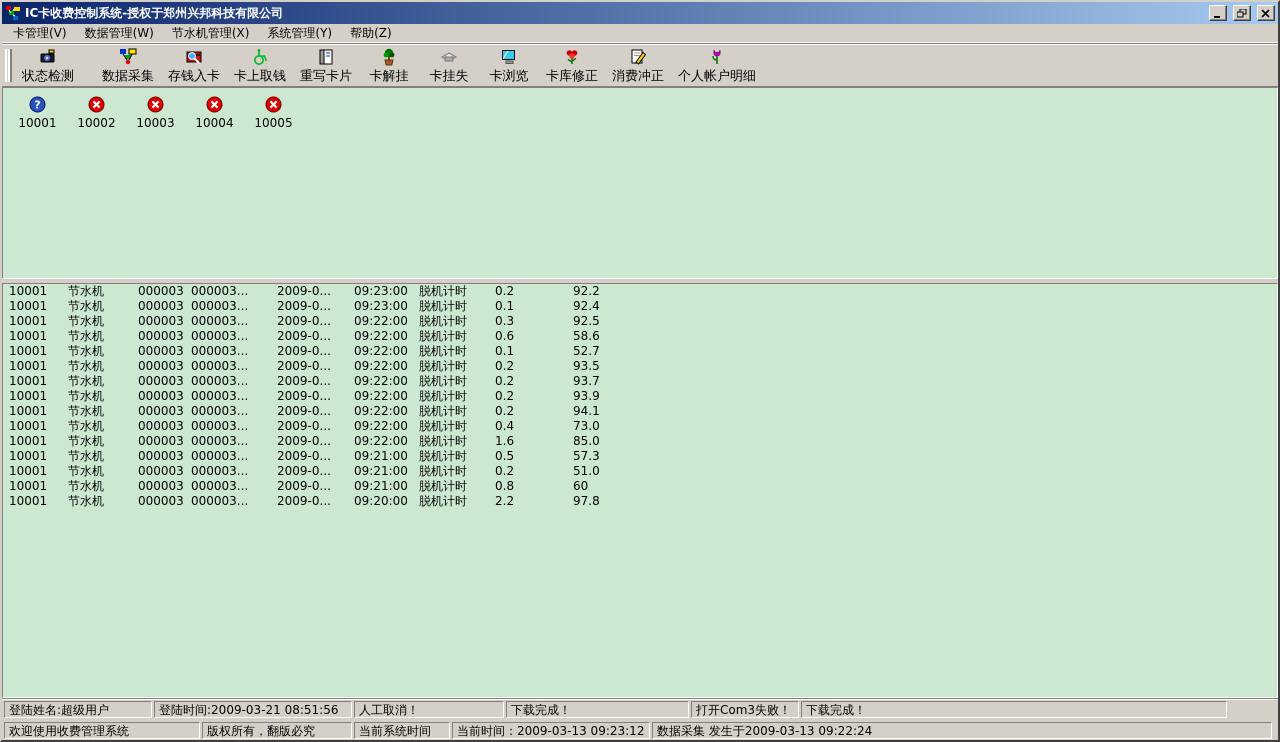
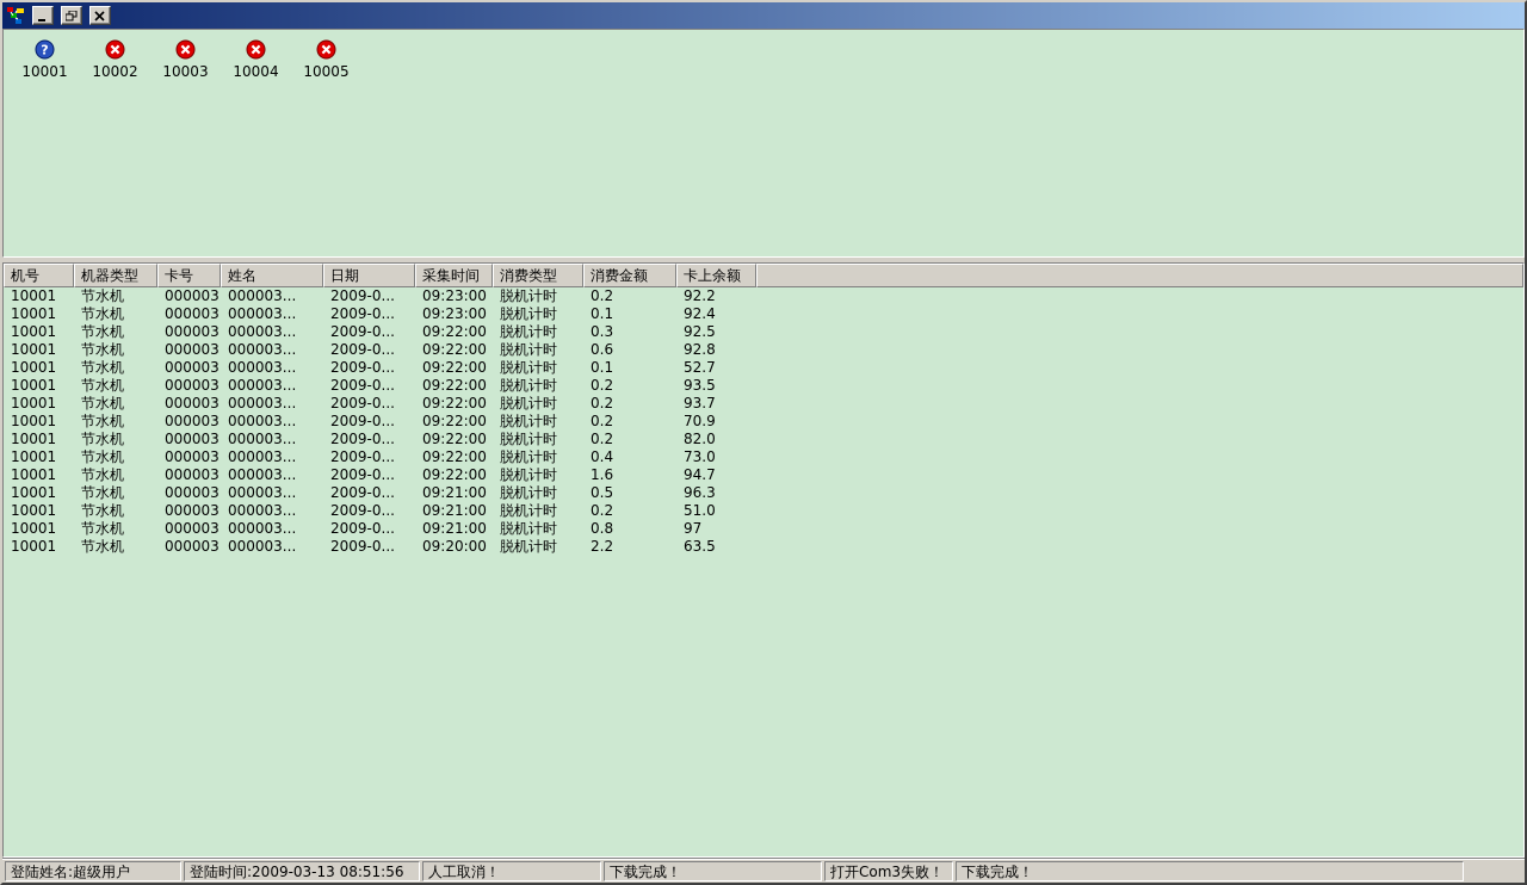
- IC卡收费控制系统-授权于郑州兴邦科技有限公司
- 卡管理(V)
- 数据管理(W)
- 节水机管理(X)
- 系统管理(Y)
- 帮助(Z)
- 状态检测
- 数据采集
- 存钱入卡
- 卡上取钱
- 重写卡片
- 卡解挂
- 卡挂失
- 卡浏览
- 卡库修正
- 消费冲正
- 个人帐户明细
  ?
  10001
  10002
  10003
  10004
  10005
+ 机号
+ 机器类型
+ 卡号
+ 姓名
+ 日期
+ 采集时间
+ 消费类型
+ 消费金额
+ 卡上余额
  10001
  节水机
  000003
  000003...
  2009-0...
  09:23:00
  脱机计时
  0.2
  92.2
  10001
  节水机
  000003
  000003...
  2009-0...
  09:23:00
  脱机计时
  0.1
  92.4
  10001
  节水机
  000003
  000003...
  2009-0...
  09:22:00
  脱机计时
  0.3
  92.5
  10001
  节水机
  000003
  000003...
  2009-0...
  09:22:00
  脱机计时
  0.6
- 58.6
+ 92.8
  10001
  节水机
  000003
  000003...
  2009-0...
  09:22:00
  脱机计时
  0.1
  52.7
  10001
  节水机
  000003
  000003...
  2009-0...
  09:22:00
  脱机计时
  0.2
  93.5
  10001
  节水机
  000003
  000003...
  2009-0...
  09:22:00
  脱机计时
  0.2
  93.7
  10001
  节水机
  000003
  000003...
  2009-0...
  09:22:00
  脱机计时
  0.2
- 93.9
+ 70.9
  10001
  节水机
  000003
  000003...
  2009-0...
  09:22:00
  脱机计时
  0.2
- 94.1
+ 82.0
  10001
  节水机
  000003
  000003...
  2009-0...
  09:22:00
  脱机计时
  0.4
  73.0
  10001
  节水机
  000003
  000003...
  2009-0...
  09:22:00
  脱机计时
  1.6
- 85.0
+ 94.7
  10001
  节水机
  000003
  000003...
  2009-0...
  09:21:00
  脱机计时
  0.5
- 57.3
+ 96.3
  10001
  节水机
  000003
  000003...
  2009-0...
  09:21:00
  脱机计时
  0.2
  51.0
  10001
  节水机
  000003
  000003...
  2009-0...
  09:21:00
  脱机计时
  0.8
- 60
+ 97
  10001
  节水机
  000003
  000003...
  2009-0...
  09:20:00
  脱机计时
  2.2
- 97.8
+ 63.5
  登陆姓名:超级用户
- 登陆时间:2009-03-21 08:51:56
+ 登陆时间:2009-03-13 08:51:56
  人工取消！
  下载完成！
  打开Com3失败！
  下载完成！
- 欢迎使用收费管理系统
- 版权所有，翻版必究
- 当前系统时间
- 当前时间：2009-03-13 09:23:12
- 数据采集 发生于2009-03-13 09:22:24
